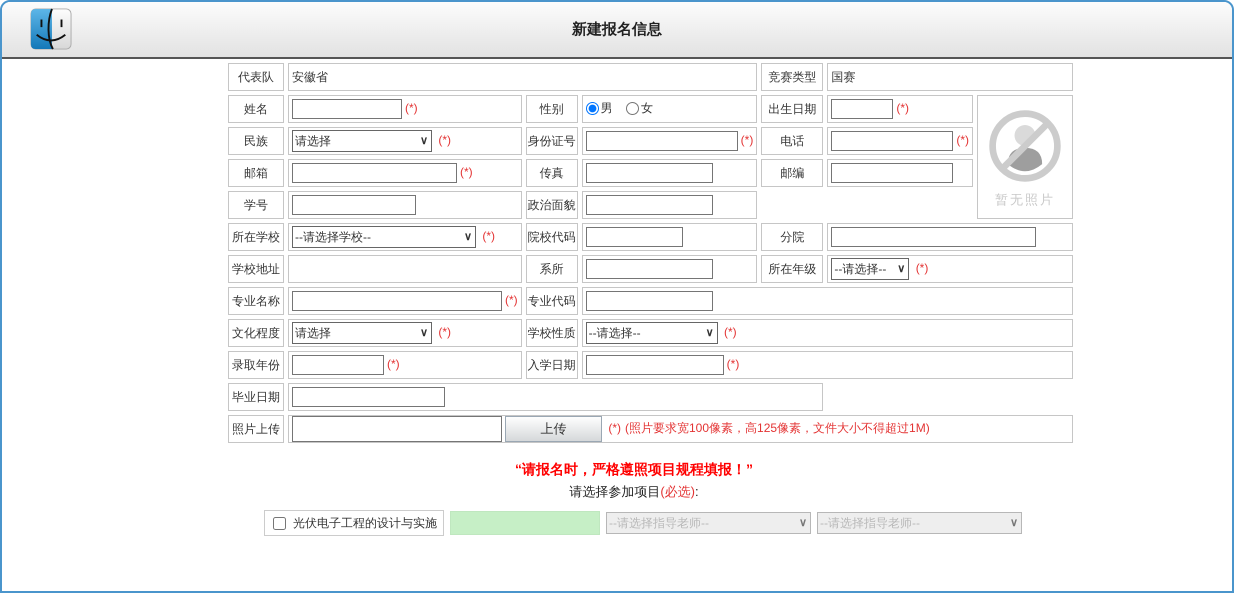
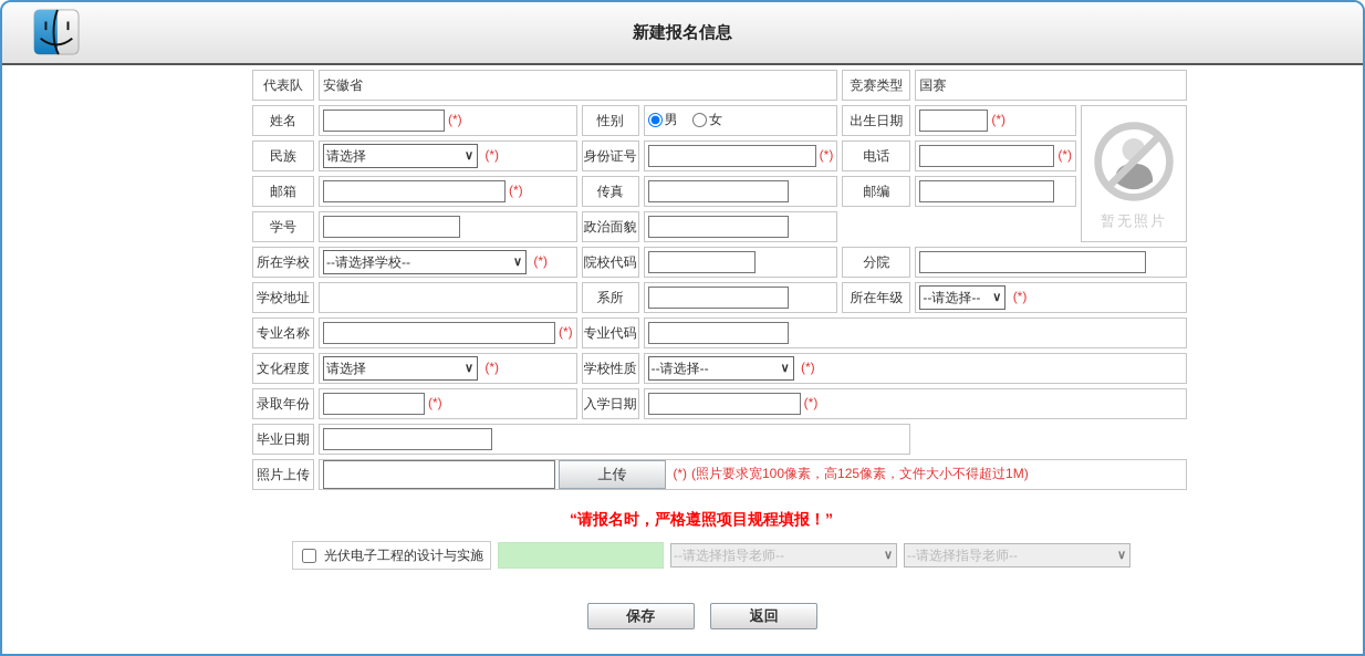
  新建报名信息
  代表队	安徽省	竞赛类型	国赛
  姓名	(*)	性别	男 女	出生日期	(*)	暂无照片
  民族	请选择 ∨ (*)	身份证号	(*)	电话	(*)
  邮箱	(*)	传真		邮编
  学号		政治面貌
  所在学校	--请选择学校-- ∨ (*)	院校代码		分院
  学校地址		系所		所在年级	--请选择-- ∨ (*)
  专业名称	(*)	专业代码
  文化程度	请选择 ∨ (*)	学校性质	--请选择-- ∨ (*)
  录取年份	(*)	入学日期	(*)
  毕业日期
  照片上传	上传 (*) (照片要求宽100像素，高125像素，文件大小不得超过1M)
  “请报名时，严格遵照项目规程填报！”
- 请选择参加项目(必选):
  光伏电子工程的设计与实施
  --请选择指导老师--
  ∨
  --请选择指导老师--
  ∨
+ 保存 返回
